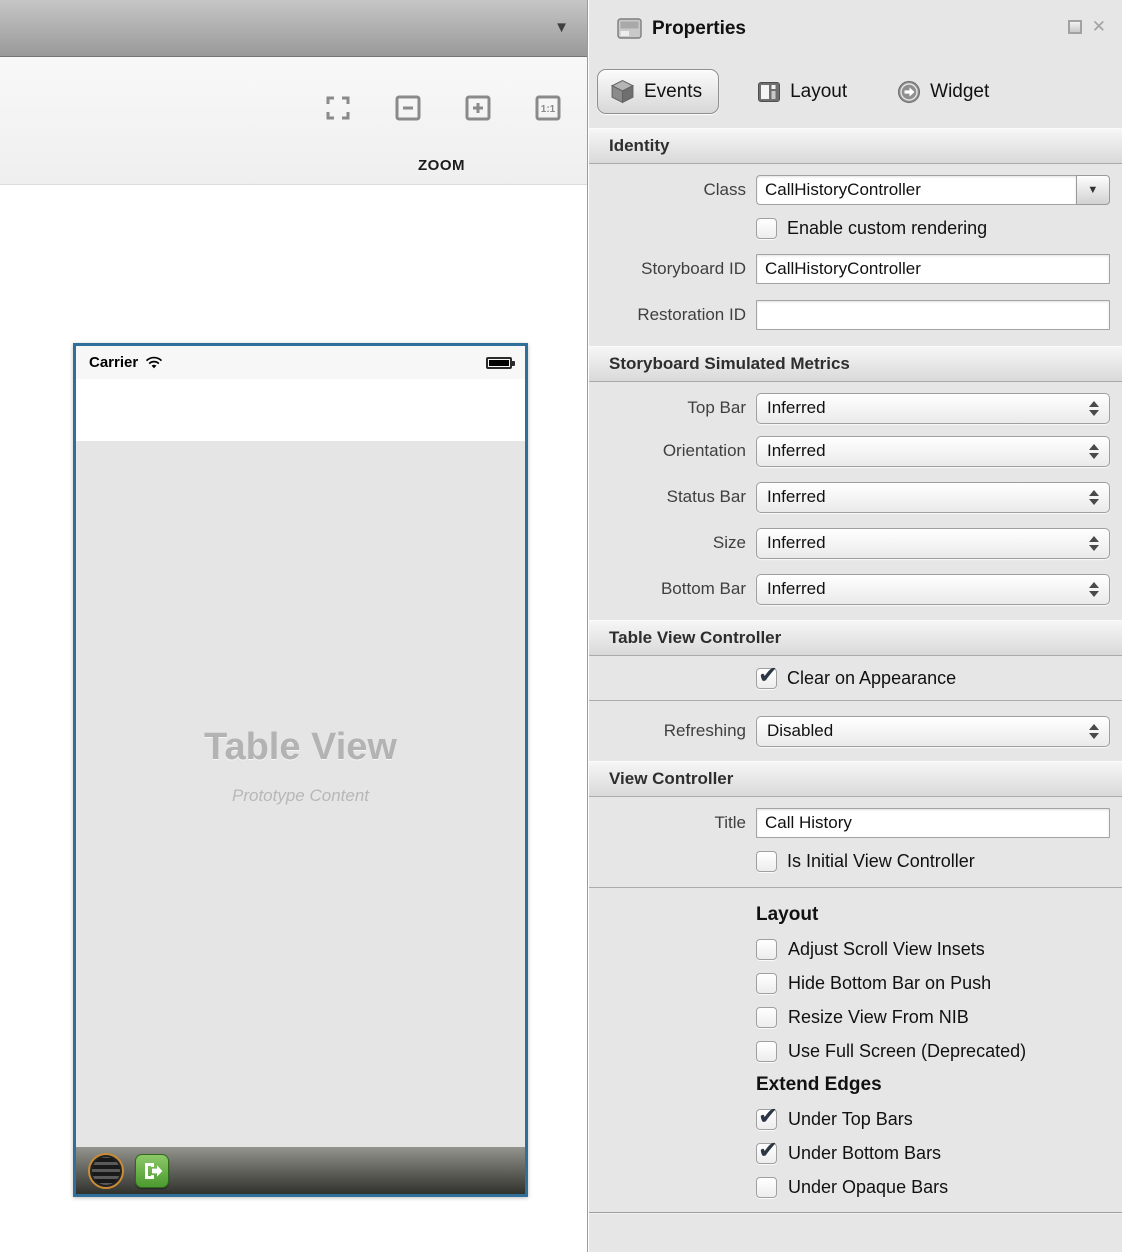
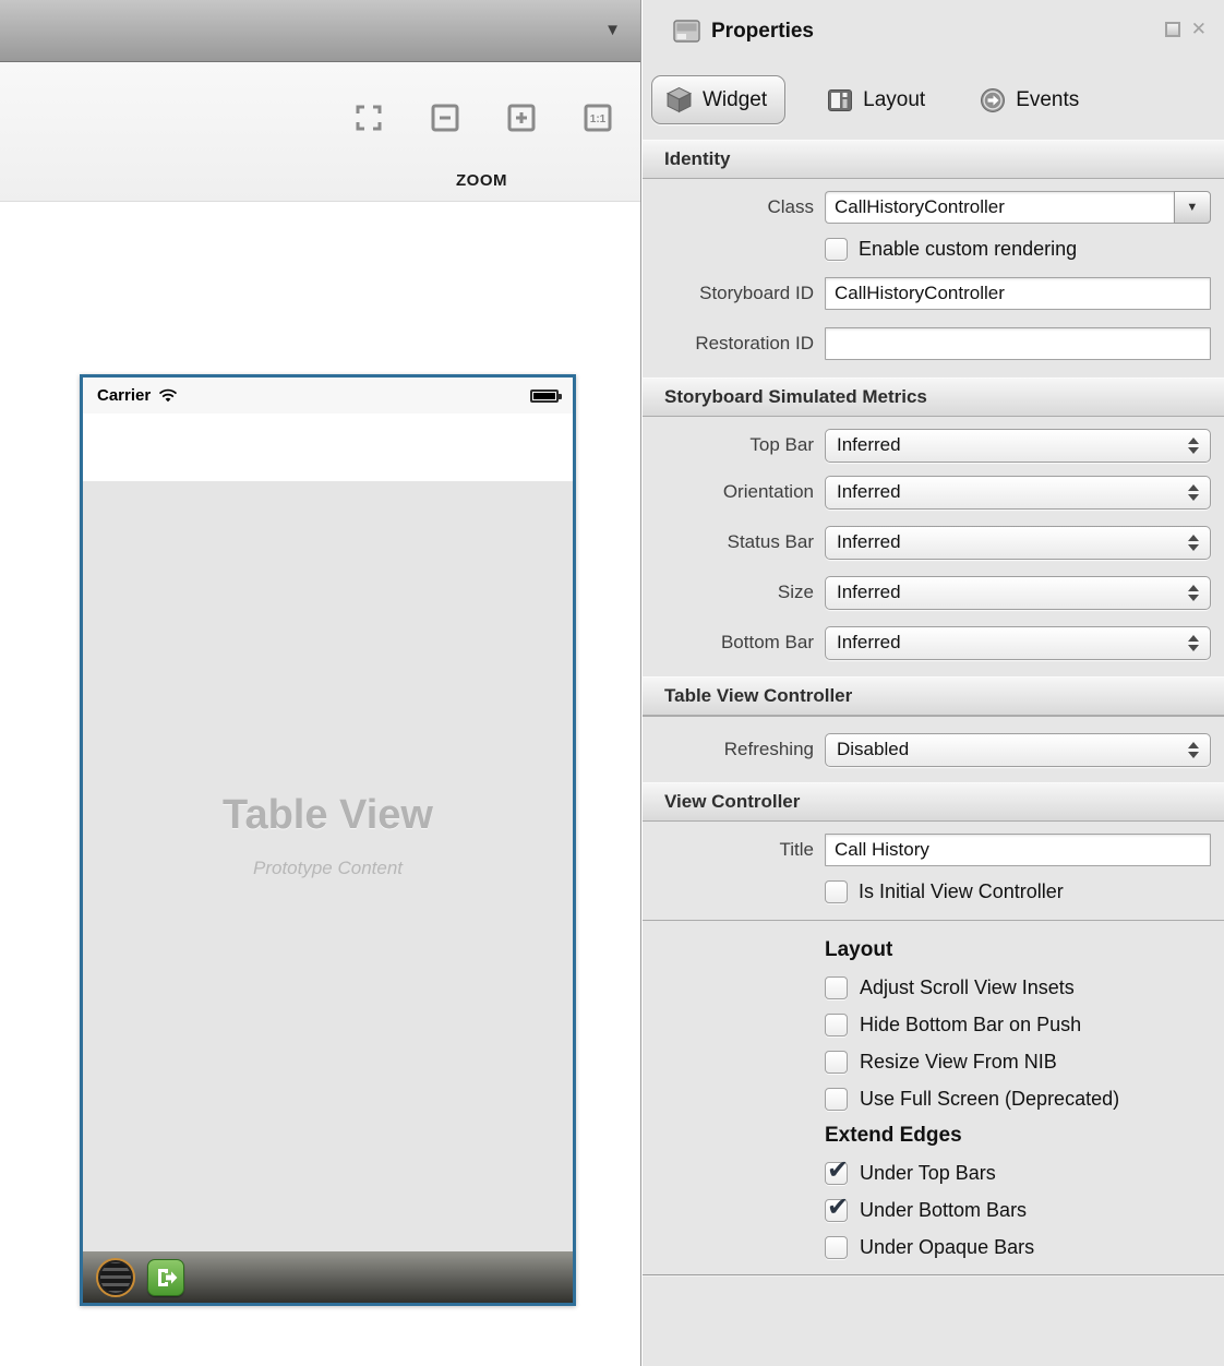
  ▼
  1:1
  ZOOM
  Carrier
  Table View
  Prototype Content
  Properties
  ✕
- Events
+ Widget
  Layout
- Widget
+ Events
  Identity
  Class
  CallHistoryController
  ▼
  Enable custom rendering
  Storyboard ID
  CallHistoryController
  Restoration ID
  Storyboard Simulated Metrics
  Top Bar
  Inferred
  Orientation
  Inferred
  Status Bar
  Inferred
  Size
  Inferred
  Bottom Bar
  Inferred
  Table View Controller
- Clear on Appearance
  Refreshing
  Disabled
  View Controller
  Title
  Call History
  Is Initial View Controller
  Layout
  Adjust Scroll View Insets
  Hide Bottom Bar on Push
  Resize View From NIB
  Use Full Screen (Deprecated)
  Extend Edges
  Under Top Bars
  Under Bottom Bars
  Under Opaque Bars
